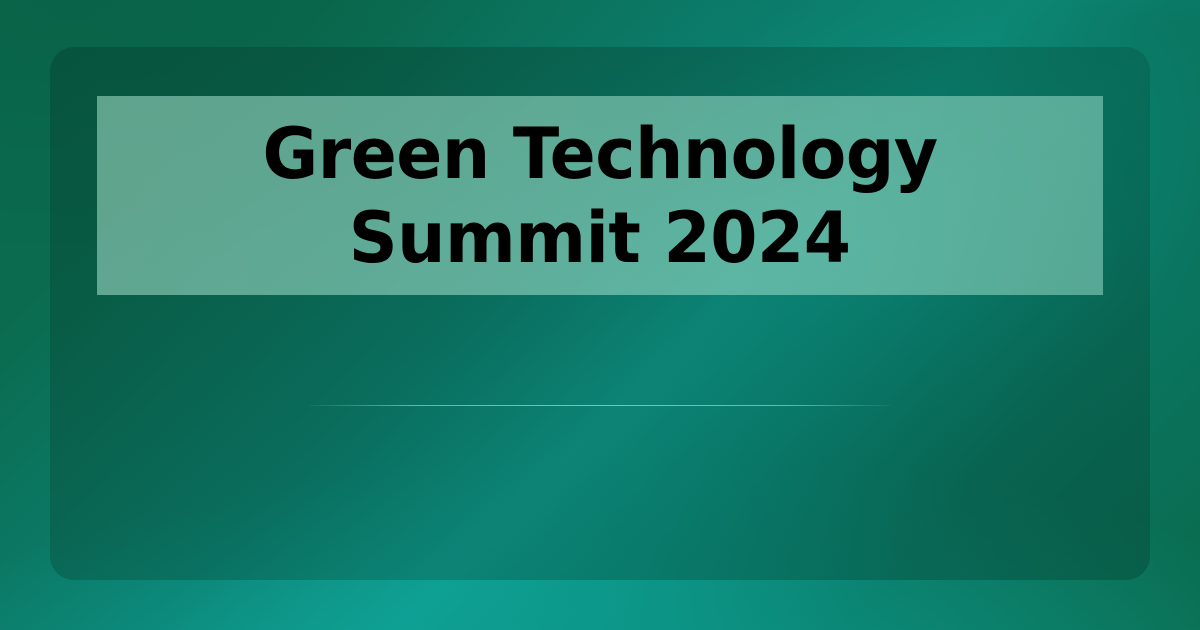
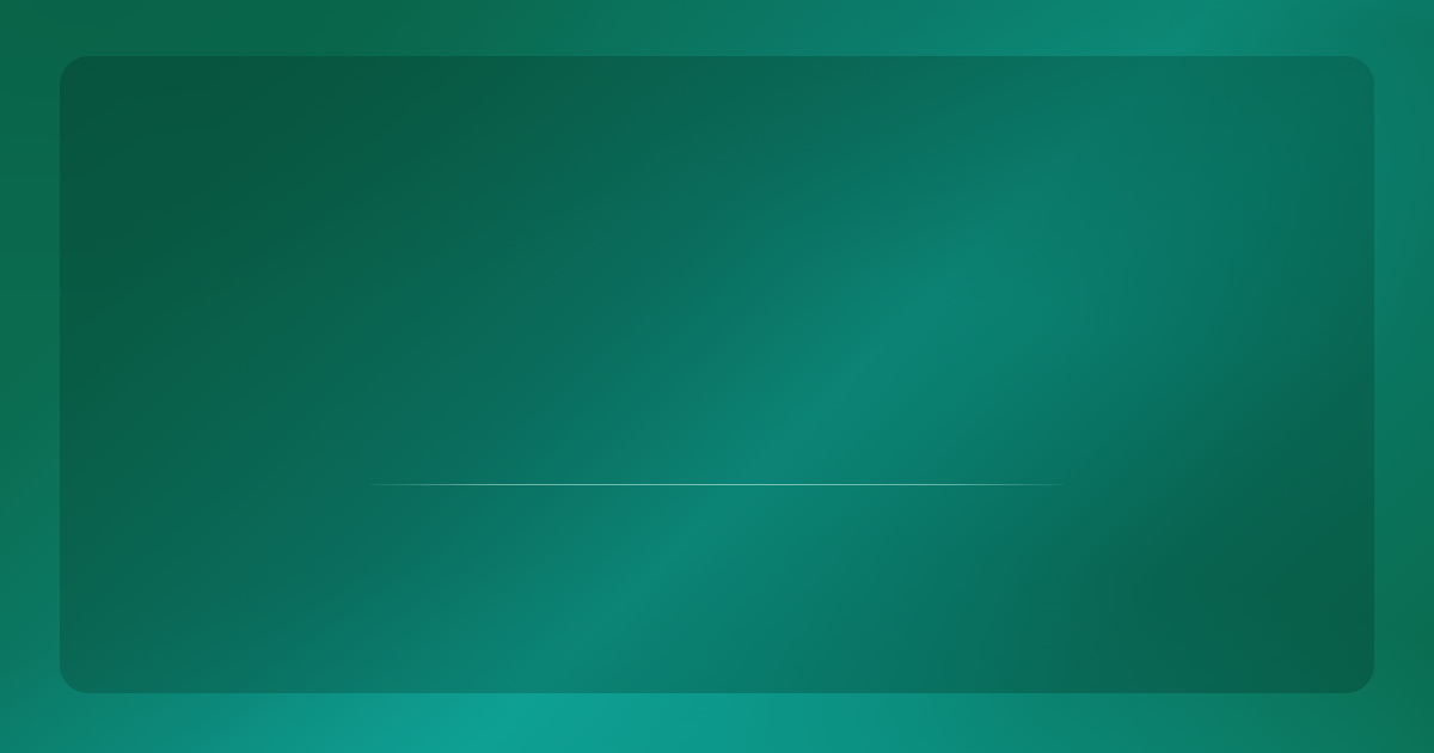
- Green Technology
- Summit 2024
